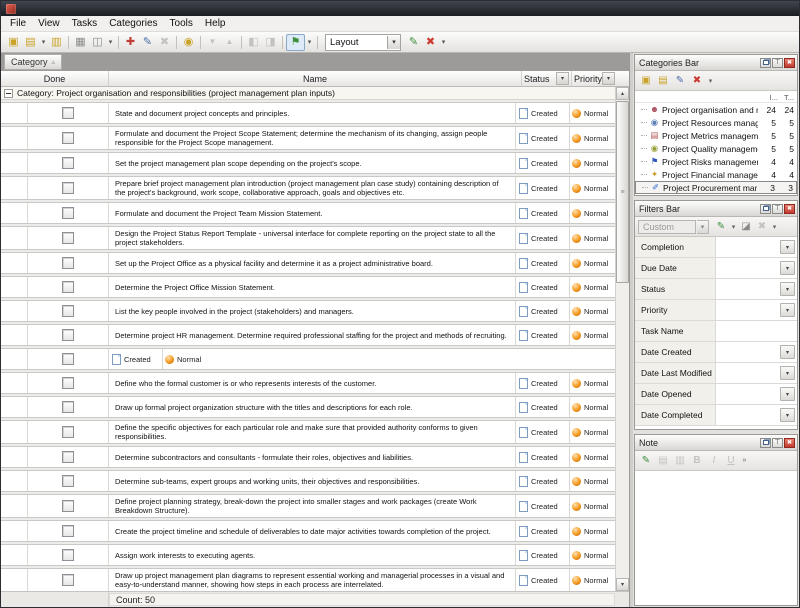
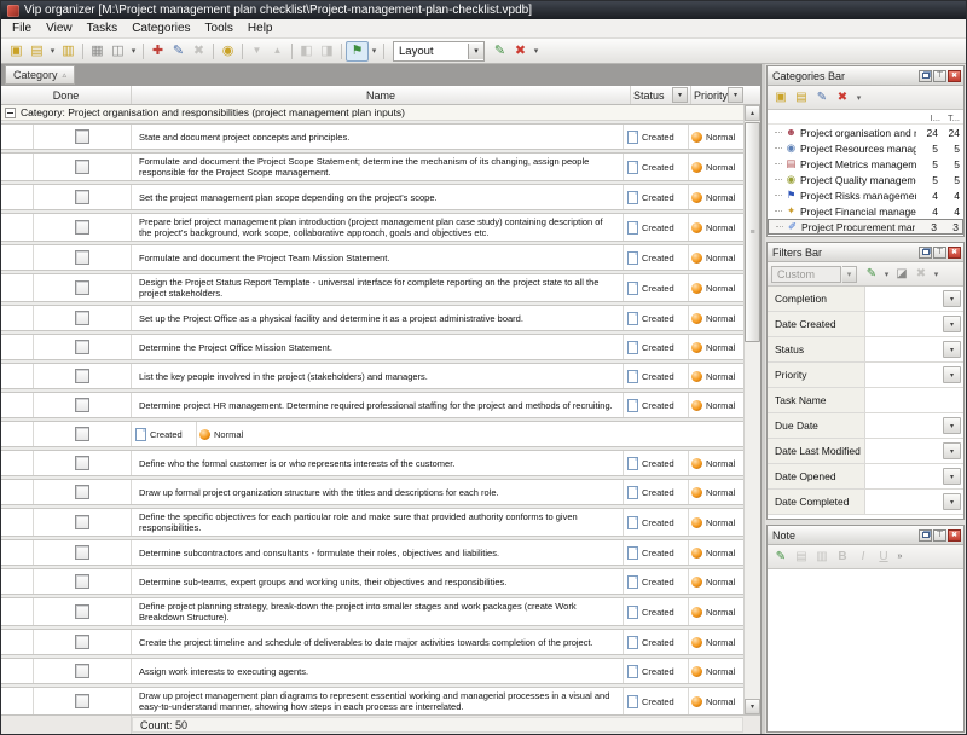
+ Vip organizer [M:\Project management plan checklist\Project-management-plan-checklist.vpdb]
  File
  View
  Tasks
  Categories
  Tools
  Help
  ▣
  ▤
  ▥
  ▦
  ◫
  ✚
  ✎
  ✖
  ◉
  ▼
  ▲
  ◧
  ◨
  ⚑
  Layout
  ✎
  ✖
  Category
  Done
  Name
  Status
  Priority
  Category: Project organisation and responsibilities (project management plan inputs)
  State and document project concepts and principles.
  Created
  Normal
  Formulate and document the Project Scope Statement; determine the mechanism of its changing, assign people responsible for the Project Scope management.
  Created
  Normal
  Set the project management plan scope depending on the project's scope.
  Created
  Normal
  Prepare brief project management plan introduction (project management plan case study) containing description of the project's background, work scope, collaborative approach, goals and objectives etc.
  Created
  Normal
  Formulate and document the Project Team Mission Statement.
  Created
  Normal
  Design the Project Status Report Template - universal interface for complete reporting on the project state to all the project stakeholders.
  Created
  Normal
  Set up the Project Office as a physical facility and determine it as a project administrative board.
  Created
  Normal
  Determine the Project Office Mission Statement.
  Created
  Normal
  List the key people involved in the project (stakeholders) and managers.
  Created
  Normal
  Determine project HR management. Determine required professional staffing for the project and methods of recruiting.
  Created
  Normal
  Created
  Normal
  Define who the formal customer is or who represents interests of the customer.
  Created
  Normal
  Draw up formal project organization structure with the titles and descriptions for each role.
  Created
  Normal
  Define the specific objectives for each particular role and make sure that provided authority conforms to given responsibilities.
  Created
  Normal
  Determine subcontractors and consultants - formulate their roles, objectives and liabilities.
  Created
  Normal
  Determine sub-teams, expert groups and working units, their objectives and responsibilities.
  Created
  Normal
  Define project planning strategy, break-down the project into smaller stages and work packages (create Work Breakdown Structure).
  Created
  Normal
  Create the project timeline and schedule of deliverables to date major activities towards completion of the project.
  Created
  Normal
  Assign work interests to executing agents.
  Created
  Normal
  Draw up project management plan diagrams to represent essential working and managerial processes in a visual and easy-to-understand manner, showing how steps in each process are interrelated.
  Created
  Normal
  Count: 50
  Categories Bar
  ▣
  ▤
  ✎
  ✖
  I...
  T...
  ☻
  24
  24
  ◉
  Project Resources manag
  5
  5
  ▤
  Project Metrics managem
  5
  5
  ◉
  Project Quality managem
  5
  5
  ⚑
  Project Risks manageme
  4
  4
  ✦
  Project Financial manage
  4
  4
  ✐
  Project Procurement ma
  3
  3
  Filters Bar
  Custom
  ✎
  ◪
  ✖
  Completion
- Due Date
+ Date Created
  Status
  Priority
  Task Name
- Date Created
+ Due Date
  Date Last Modified
  Date Opened
  Date Completed
  Note
  ✎
  ▤
  ▥
  B
  I
  U
